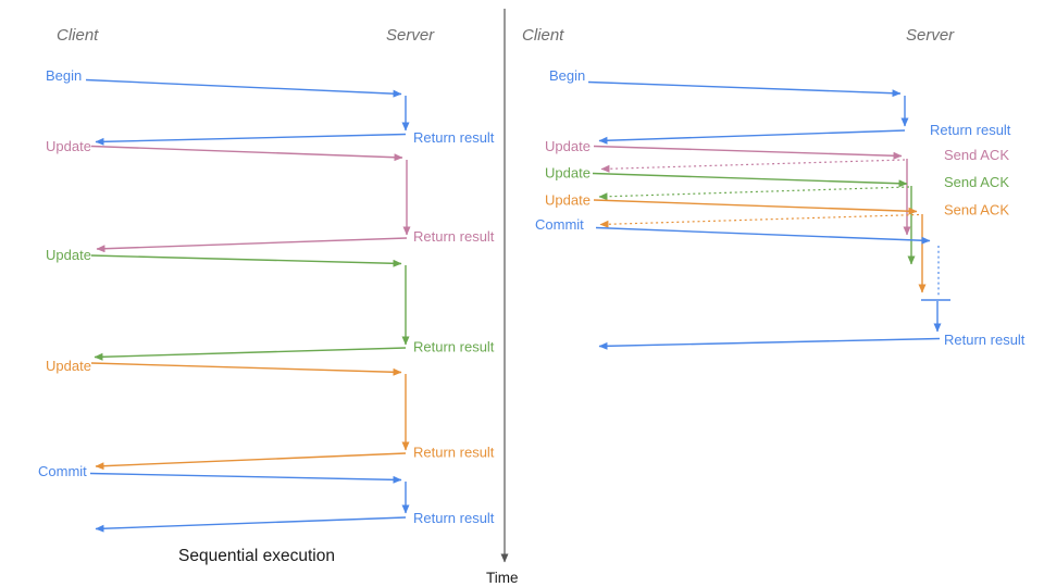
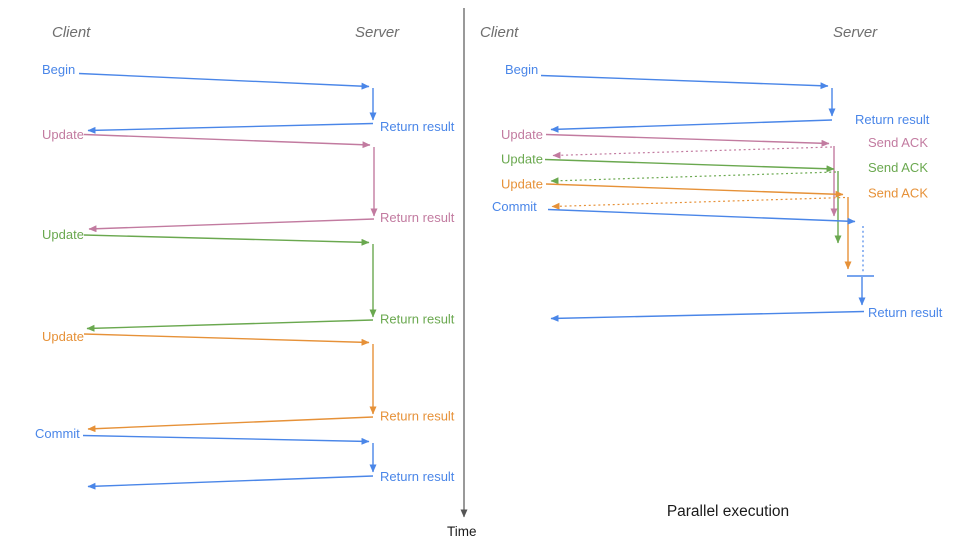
  Time
  Client
  Server
  Begin
  Return result
  Update
  Return result
  Update
  Return result
  Update
  Return result
  Commit
  Return result
- Sequential execution
  Client
  Server
  Begin
  Return result
  Update
  Send ACK
  Update
  Send ACK
  Update
  Send ACK
  Commit
  Return result
+ Parallel execution
